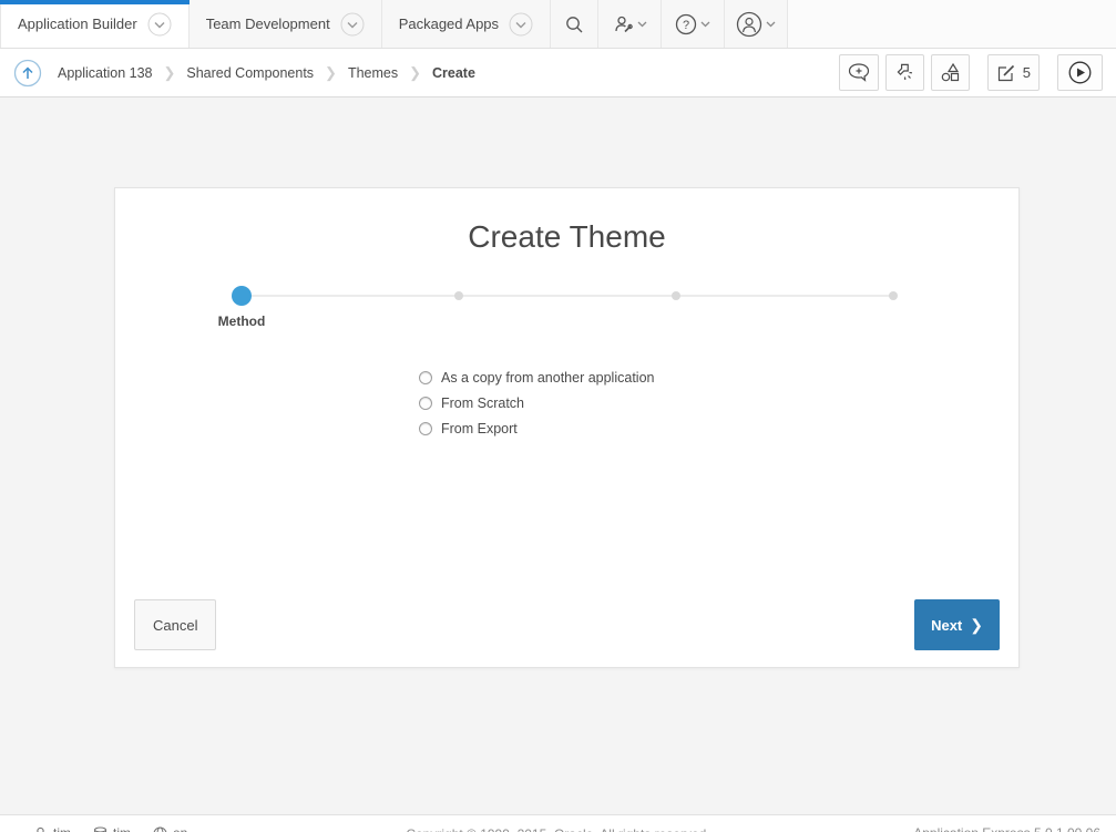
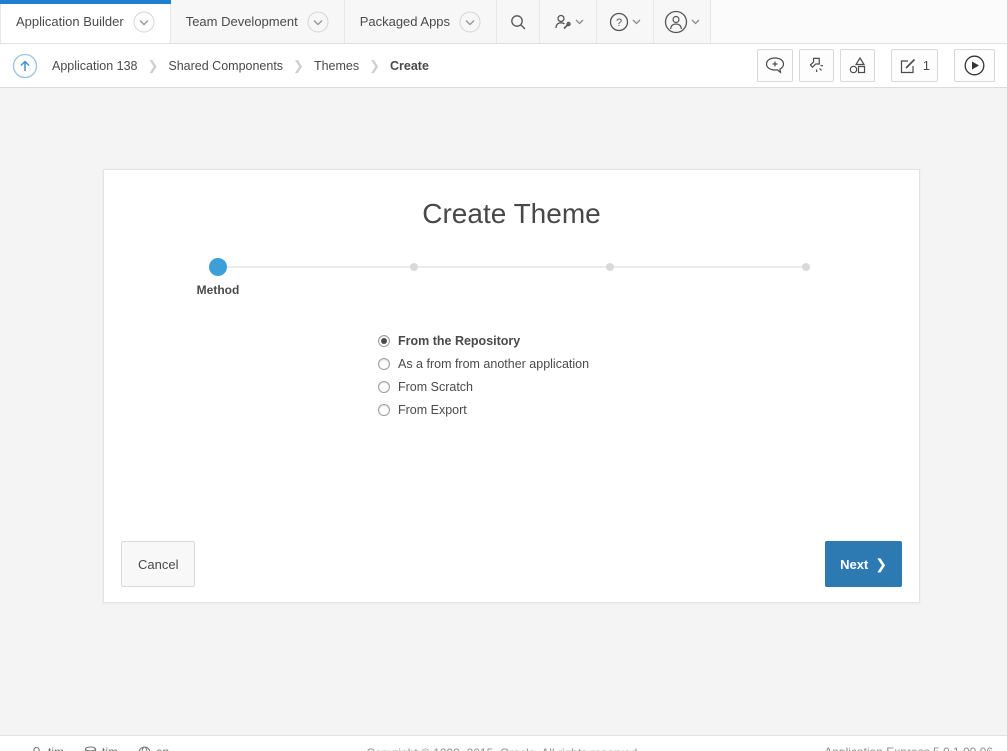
  Application Builder
  Team Development
  Packaged Apps
  ?
  Application 138
  ❯
  Shared Components
  ❯
  Themes
  ❯
  Create
- 5
+ 1
  Create Theme
  Method
+ From the Repository
- As a copy from another application
+ As a from from another application
  From Scratch
  From Export
  Cancel
  Next
  ❯
